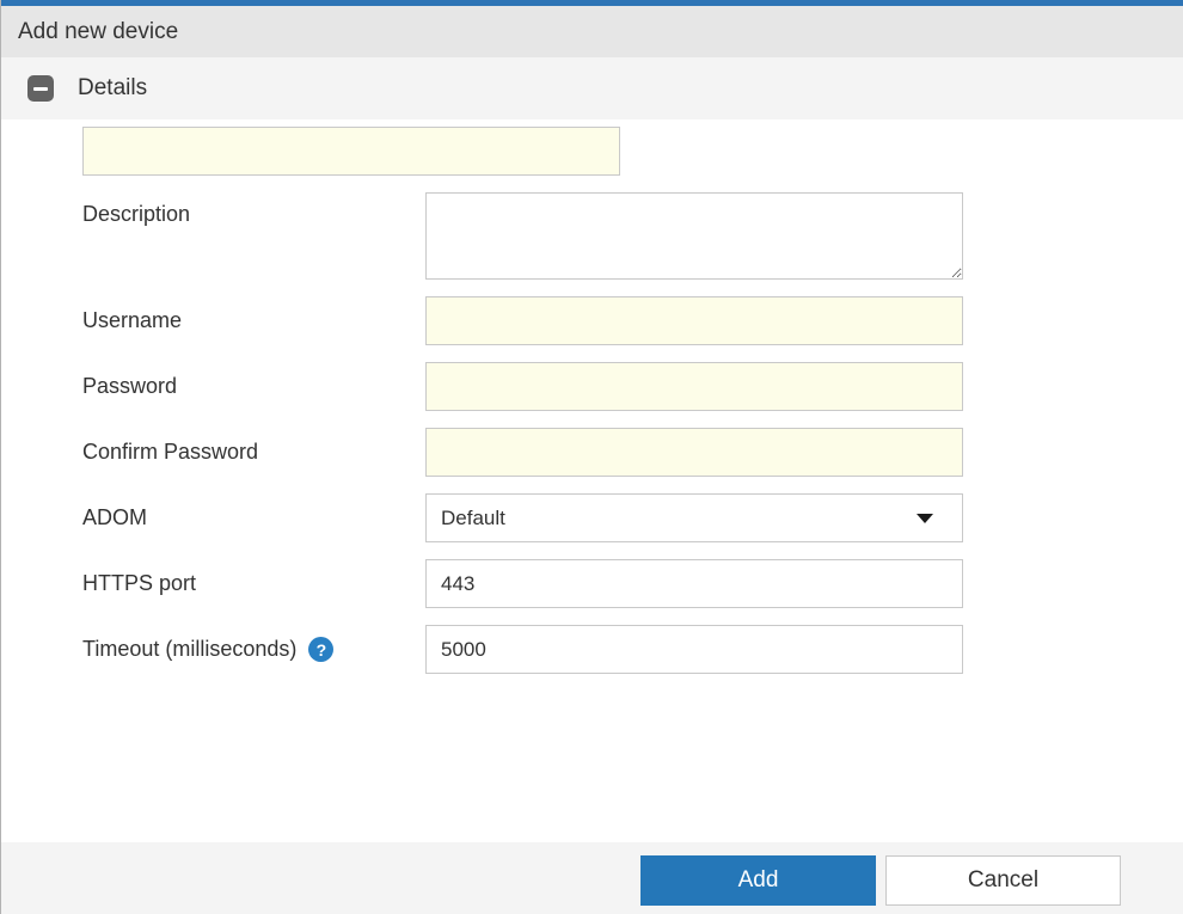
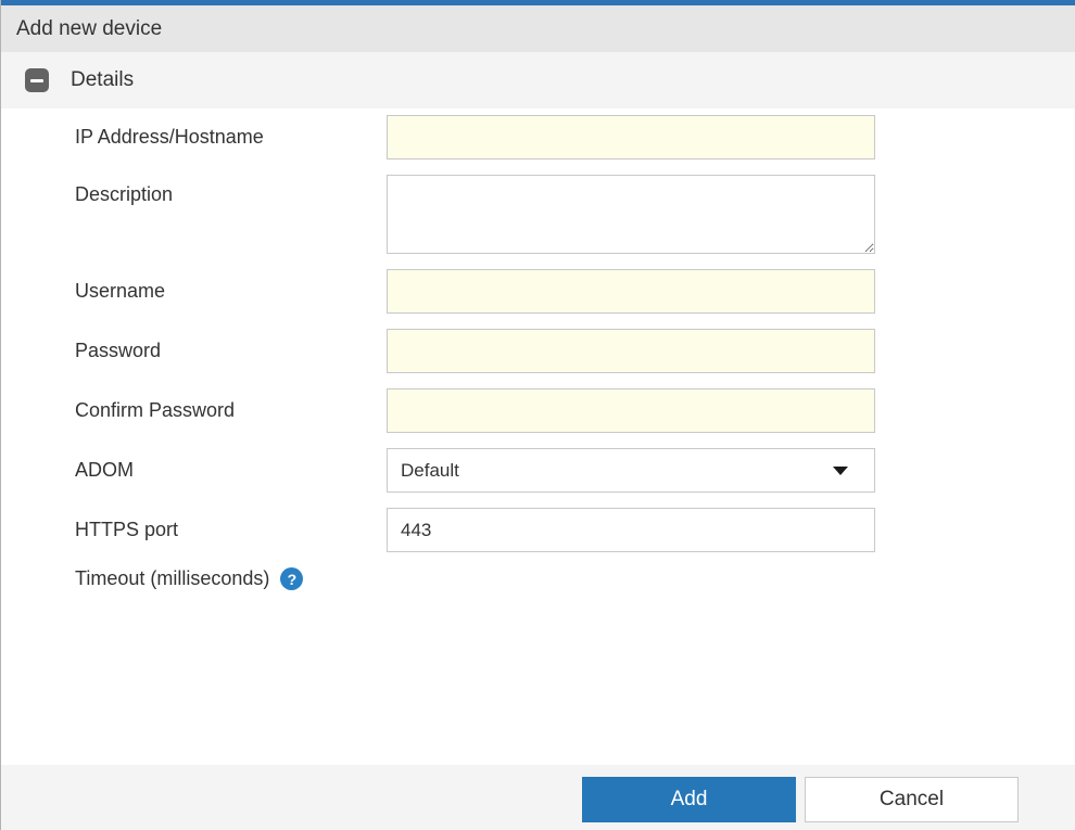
  Add new device
  Details
+ IP Address/Hostname
  Description
  Username
  Password
  Confirm Password
  ADOM
  Default
  HTTPS port
  443
  Timeout (milliseconds)
  ?
- 5000
  Add
  Cancel
